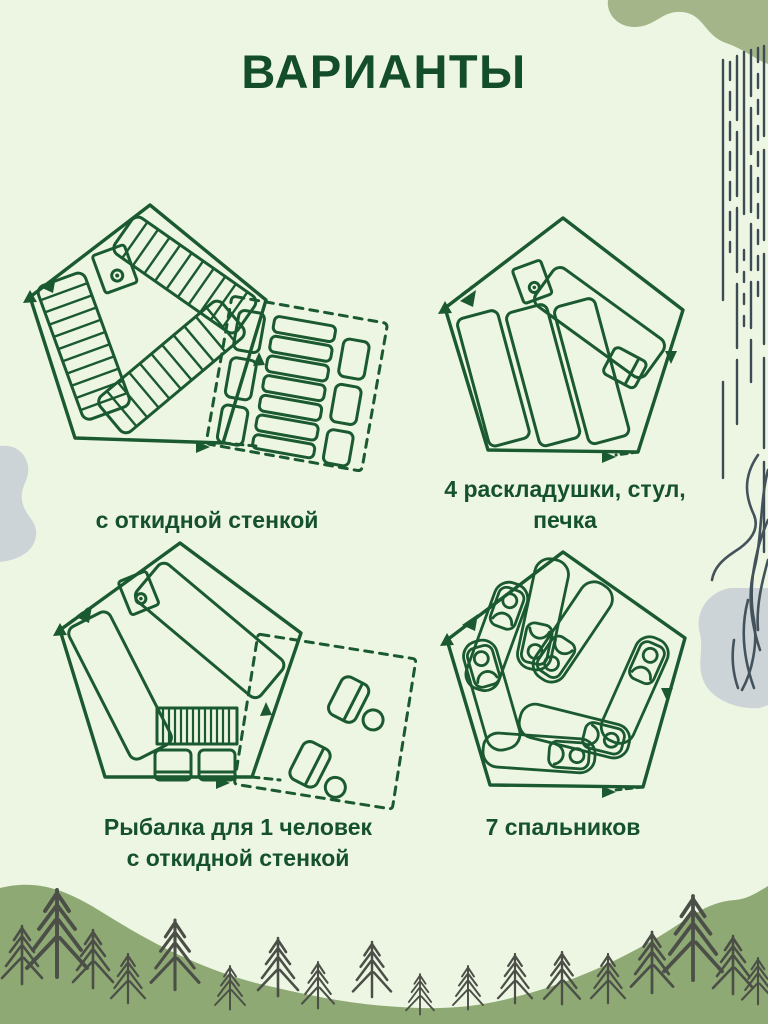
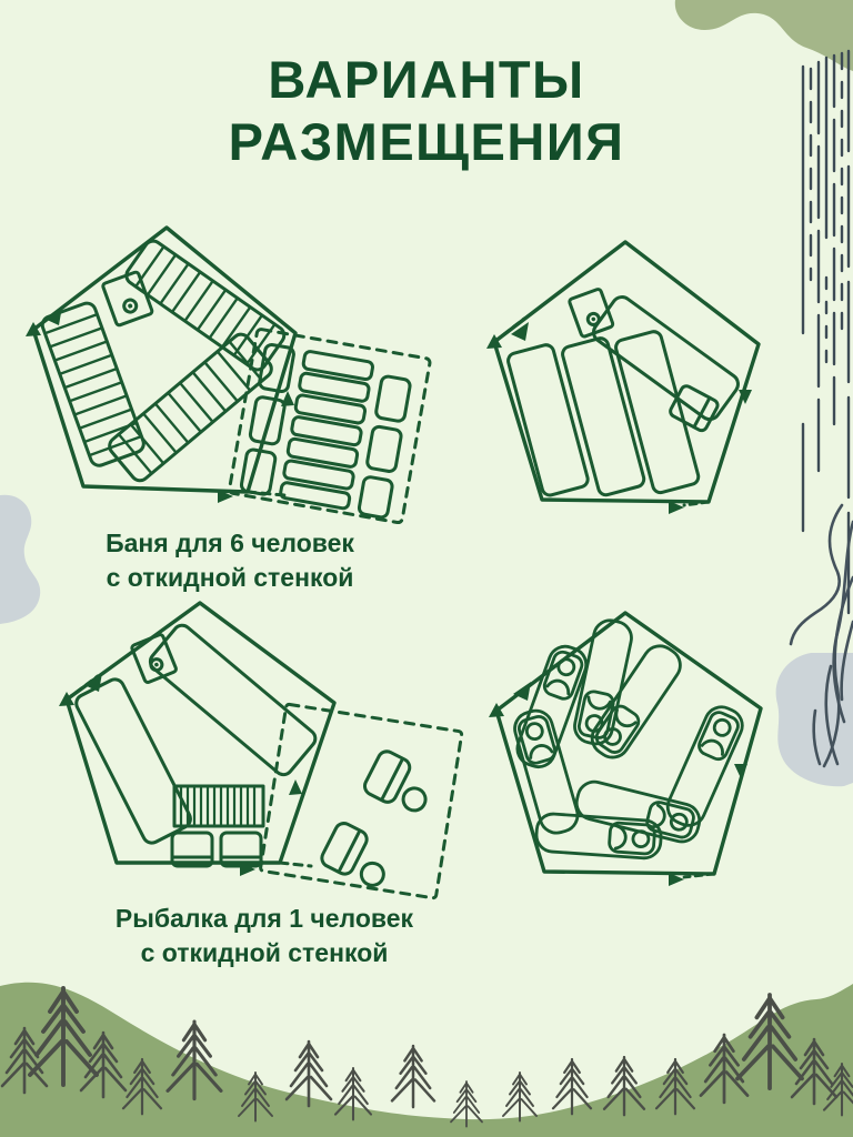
  ВАРИАНТЫ
+ РАЗМЕЩЕНИЯ
+ Баня для 6 человек
  с откидной стенкой
- 4 раскладушки, стул,
- печка
  Рыбалка для 1 человек
  с откидной стенкой
- 7 спальников
